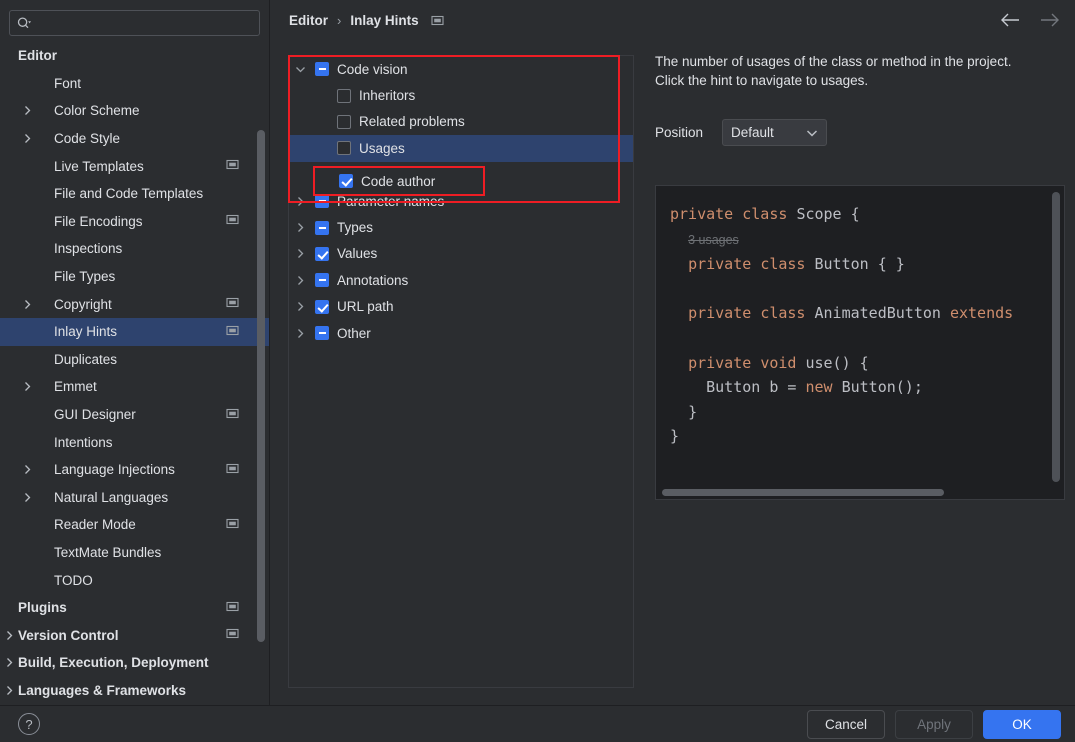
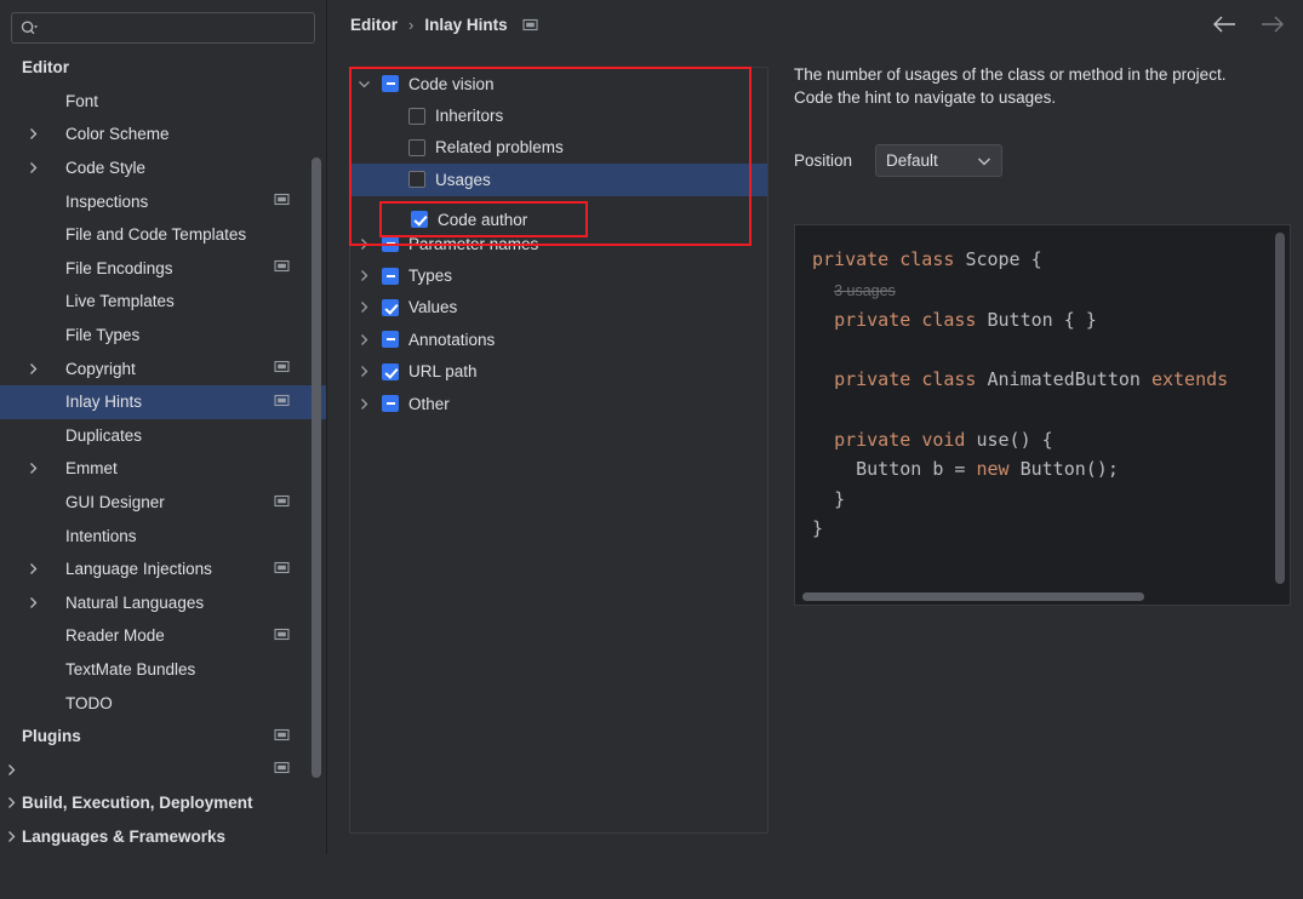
  Editor
  Font
  Color Scheme
  Code Style
- Live Templates
+ Inspections
  File and Code Templates
  File Encodings
- Inspections
+ Live Templates
  File Types
  Copyright
  Inlay Hints
  Duplicates
  Emmet
  GUI Designer
  Intentions
  Language Injections
  Natural Languages
  Reader Mode
  TextMate Bundles
  TODO
  Plugins
- Version Control
  Build, Execution, Deployment
  Languages & Frameworks
  Editor
  ›
  Inlay Hints
  Code vision
  Inheritors
  Related problems
  Usages
  Parameter names
  Types
  Values
  Annotations
  URL path
  Other
  Code author
- The number of usages of the class or method in the project. Click the hint to navigate to usages.
+ The number of usages of the class or method in the project. Code the hint to navigate to usages.
  Position
  Default
  private class Scope {
  3 usages
  private class Button { }
  private class AnimatedButton extends
  private void use() {
  Button b = new Button();
  }
  }
- ?
- Cancel
- Apply
- OK
